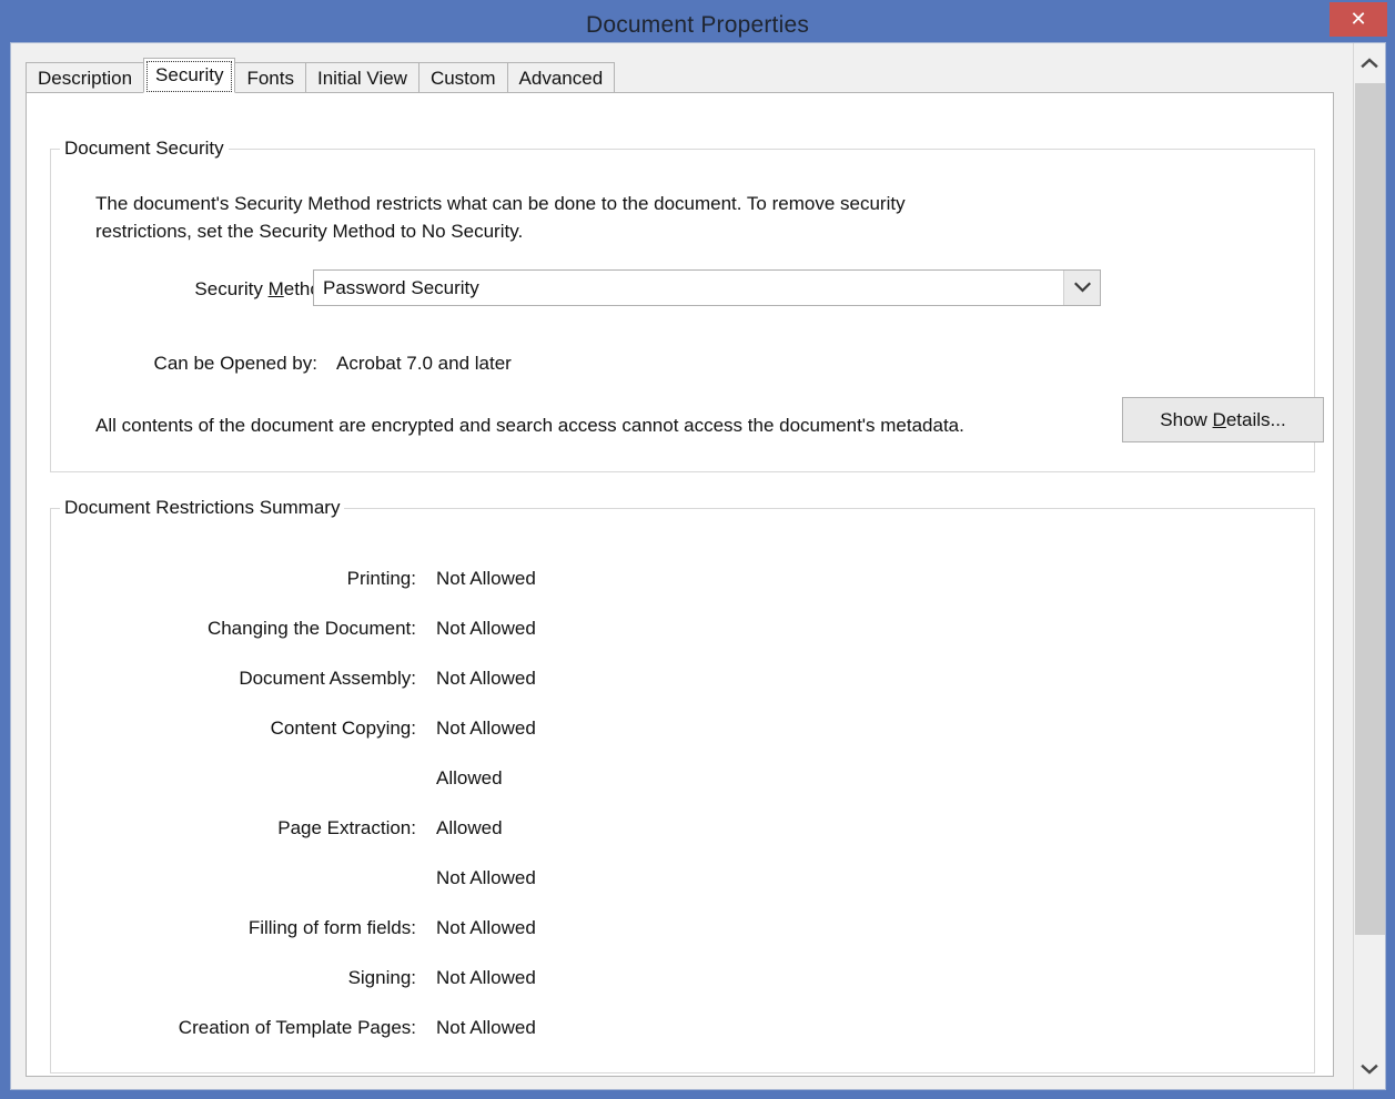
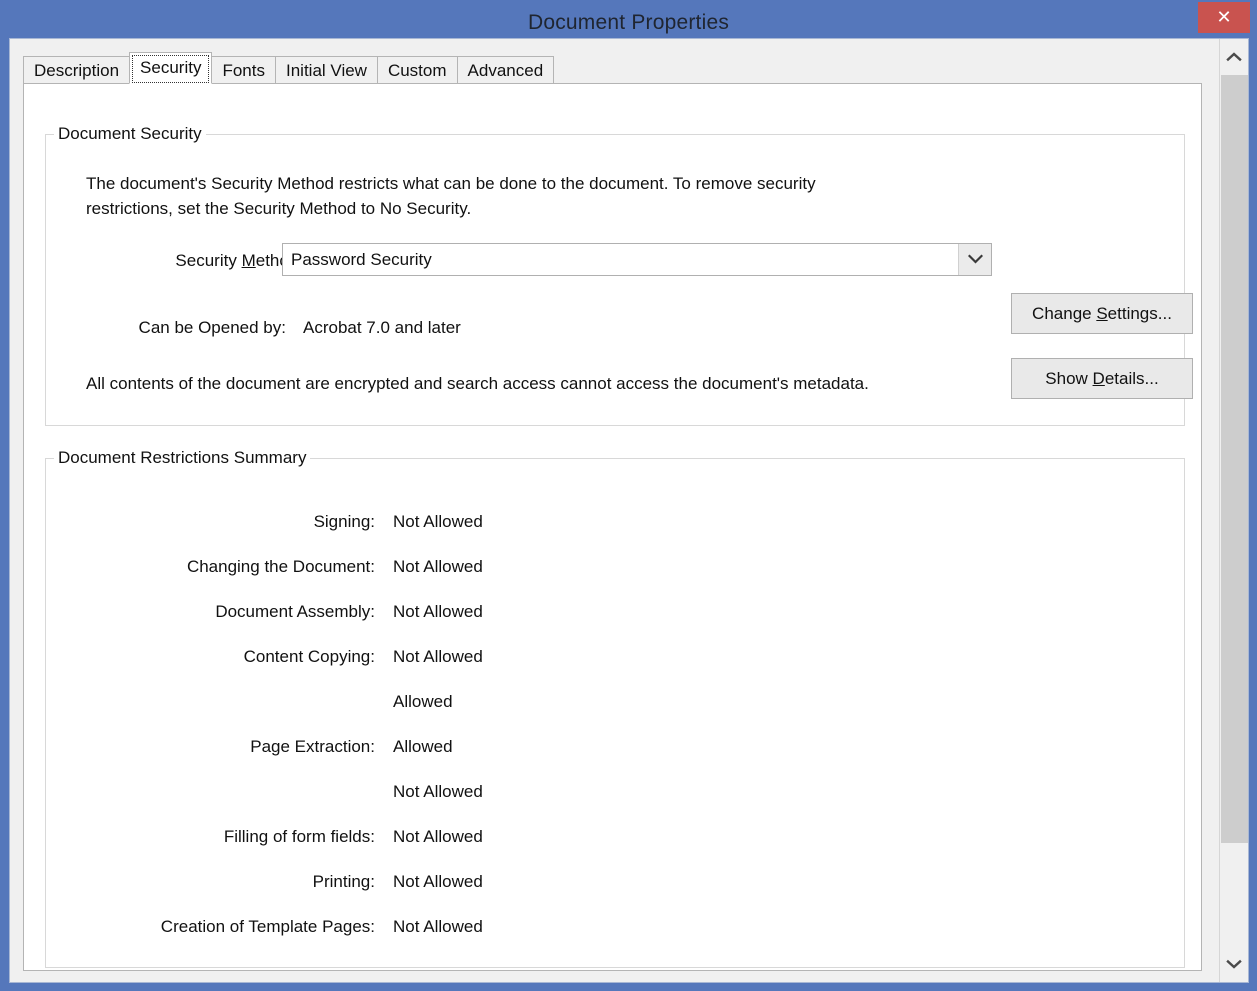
  Document Properties
  ✕
  Description
  Security
  Fonts
  Initial View
  Custom
  Advanced
  Document Security
  The document's Security Method restricts what can be done to the document. To remove security restrictions, set the Security Method to No Security.
  Security Meth
  Password Security
  Can be Opened by:
  Acrobat 7.0 and later
  All contents of the document are encrypted and search access cannot access the document's metadata.
+ Change Settings...
  Show Details...
  Document Restrictions Summary
- Printing:
+ Signing:
  Not Allowed
  Changing the Document:
  Not Allowed
  Document Assembly:
  Not Allowed
  Content Copying:
  Not Allowed
  Allowed
  Page Extraction:
  Allowed
  Not Allowed
  Filling of form fields:
  Not Allowed
- Signing:
+ Printing:
  Not Allowed
  Creation of Template Pages:
  Not Allowed
